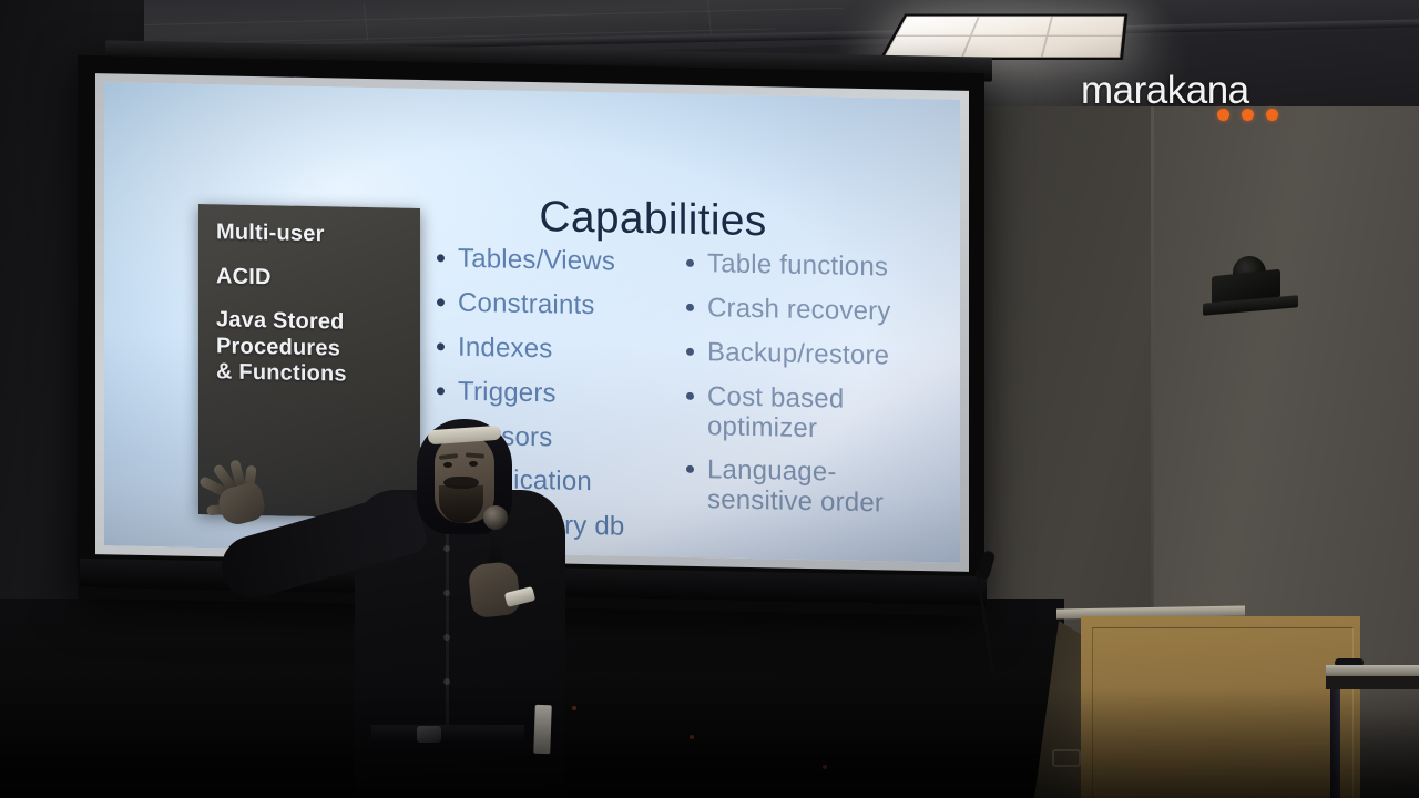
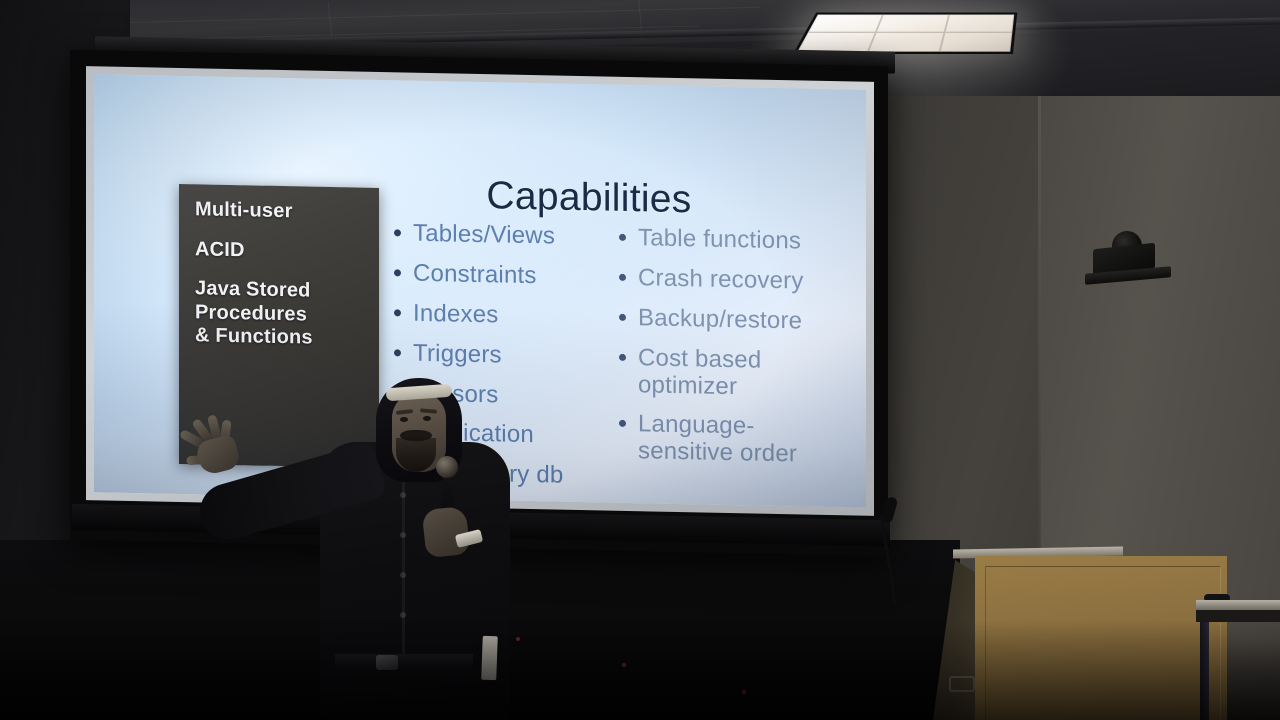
- marakana
